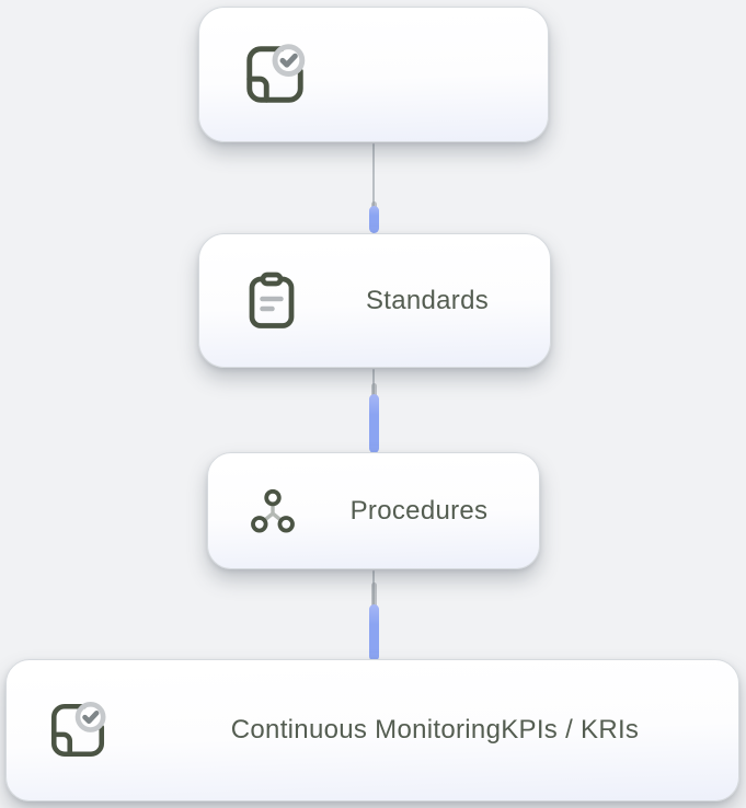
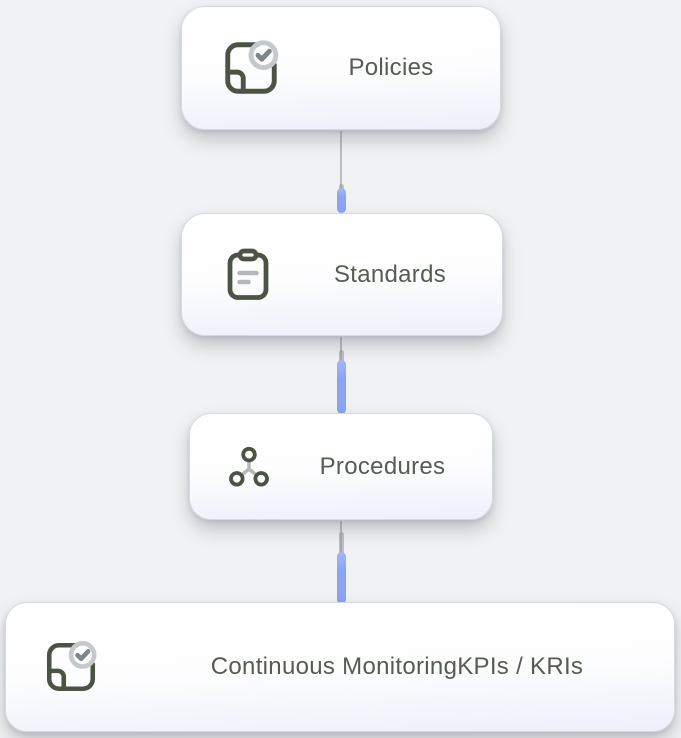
+ Policies
  Standards
  Procedures
  Continuous MonitoringKPIs / KRIs
